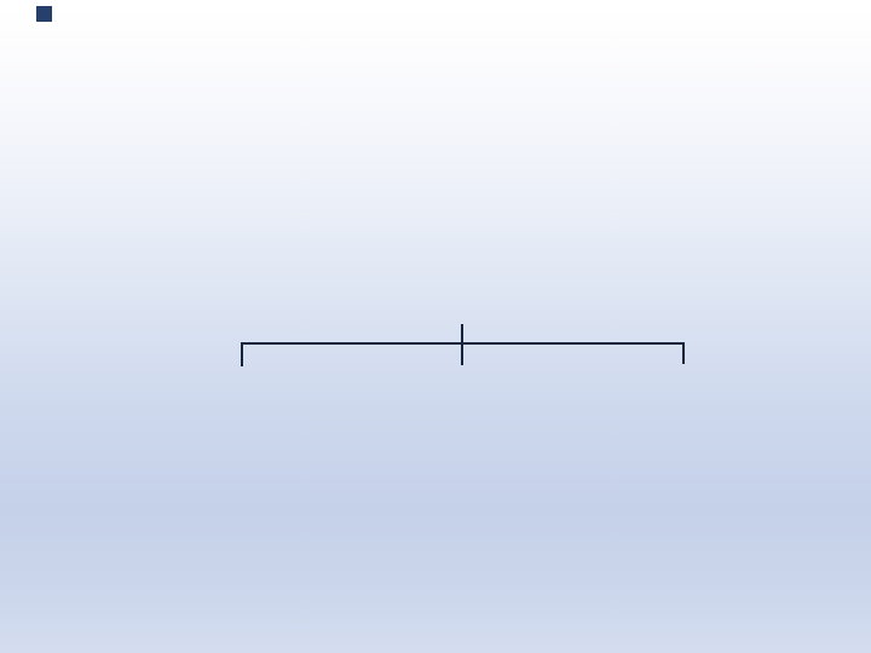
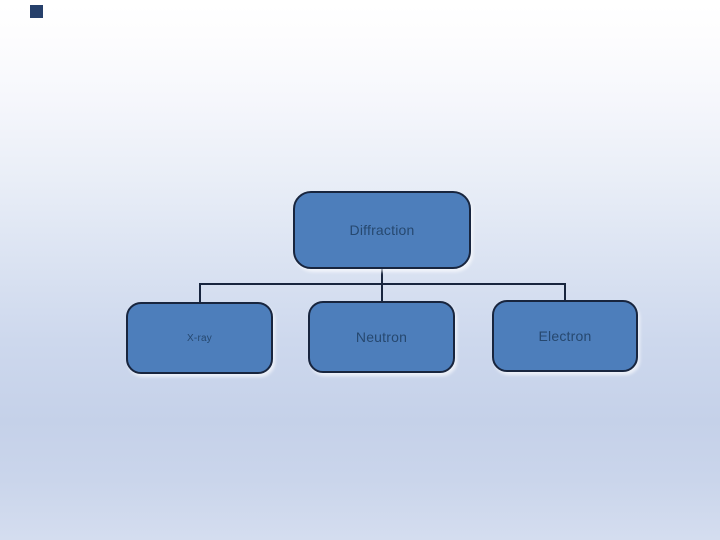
+ Diffraction
+ X-ray
+ Neutron
+ Electron
